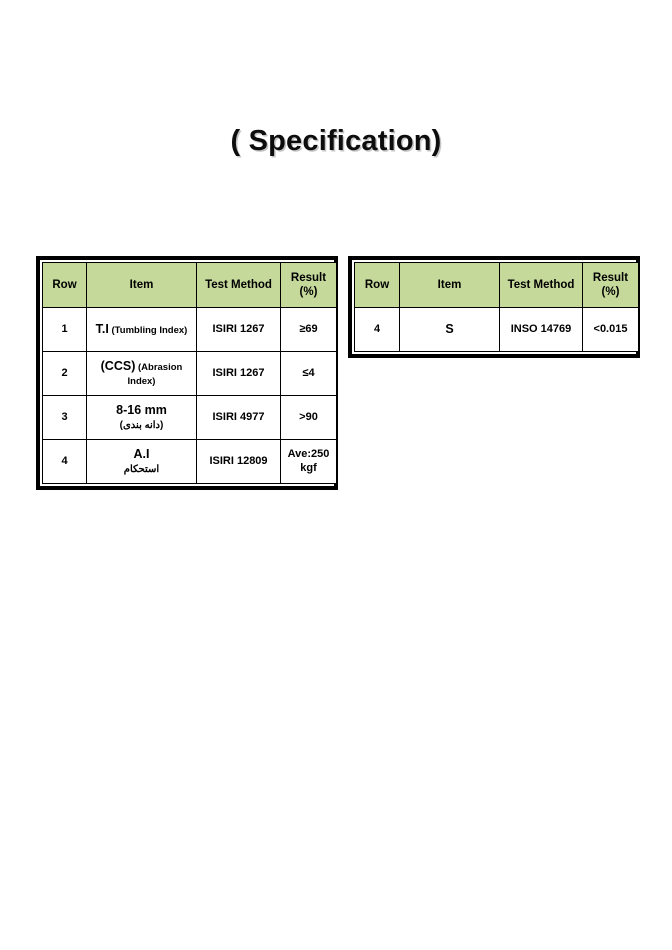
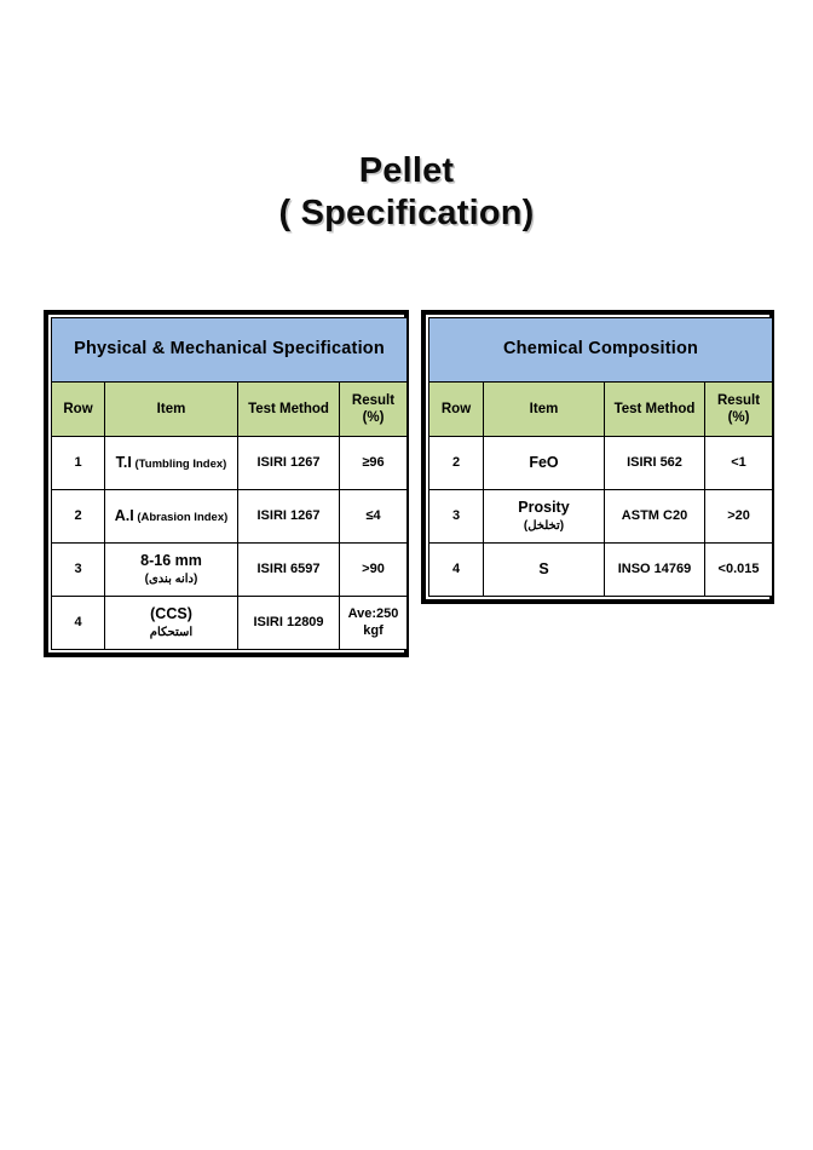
+ Pellet
  ( Specification)
+ Physical & Mechanical Specification
  Row	Item	Test Method	Result (%)
- 1	T.I (Tumbling Index)	ISIRI 1267	≥69
+ 1	T.I (Tumbling Index)	ISIRI 1267	≥96
- 2	(CCS) (Abrasion Index)	ISIRI 1267	≤4
+ 2	A.I (Abrasion Index)	ISIRI 1267	≤4
- 3	8-16 mm (دانه بندی)	ISIRI 4977	>90
+ 3	8-16 mm (دانه بندی)	ISIRI 6597	>90
- 4	A.I استحکام	ISIRI 12809	Ave:250 kgf
+ 4	(CCS) استحکام	ISIRI 12809	Ave:250 kgf
+ Chemical Composition
  Row	Item	Test Method	Result (%)
+ 2	FeO	ISIRI 562	<1
+ 3	Prosity (تخلخل)	ASTM C20	>20
  4	S	INSO 14769	<0.015
